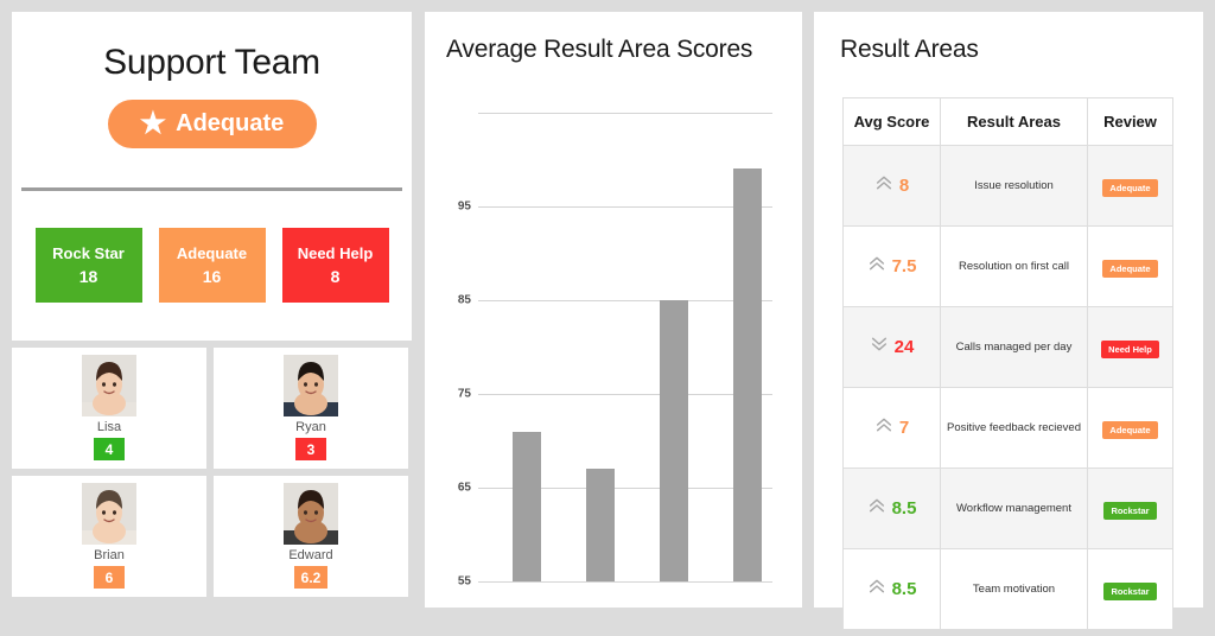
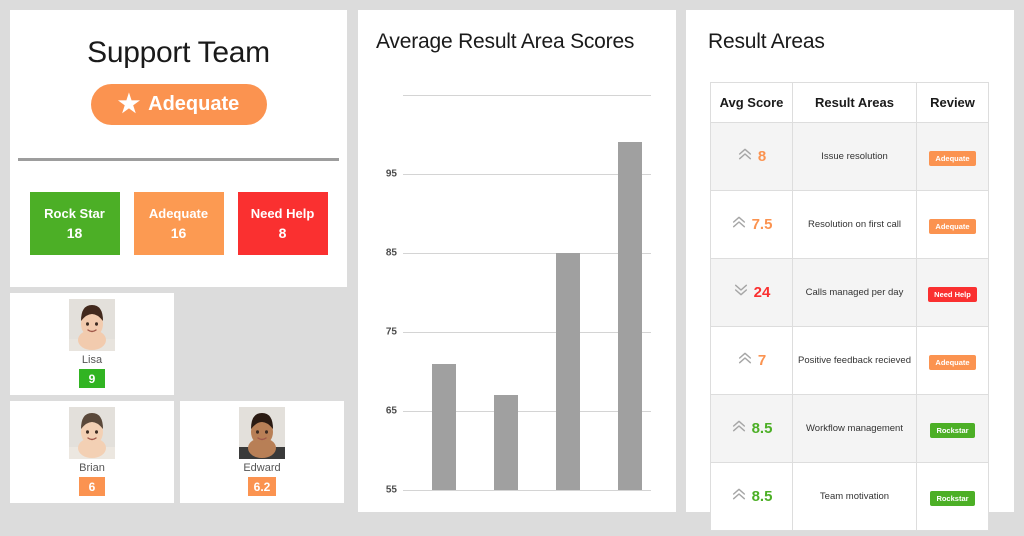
  Support Team
  ★
  Adequate
  Rock Star
  18
  Adequate
  16
  Need Help
  8
  Lisa
- 4
+ 9
- Ryan
- 3
  Brian
  6
  Edward
  6.2
  Average Result Area Scores
  55
  65
  75
  85
  95
  Result Areas
  Avg Score	Result Areas	Review
  8	Issue resolution	Adequate
  7.5	Resolution on first call	Adequate
  24	Calls managed per day	Need Help
  7	Positive feedback recieved	Adequate
  8.5	Workflow management	Rockstar
  8.5	Team motivation	Rockstar
